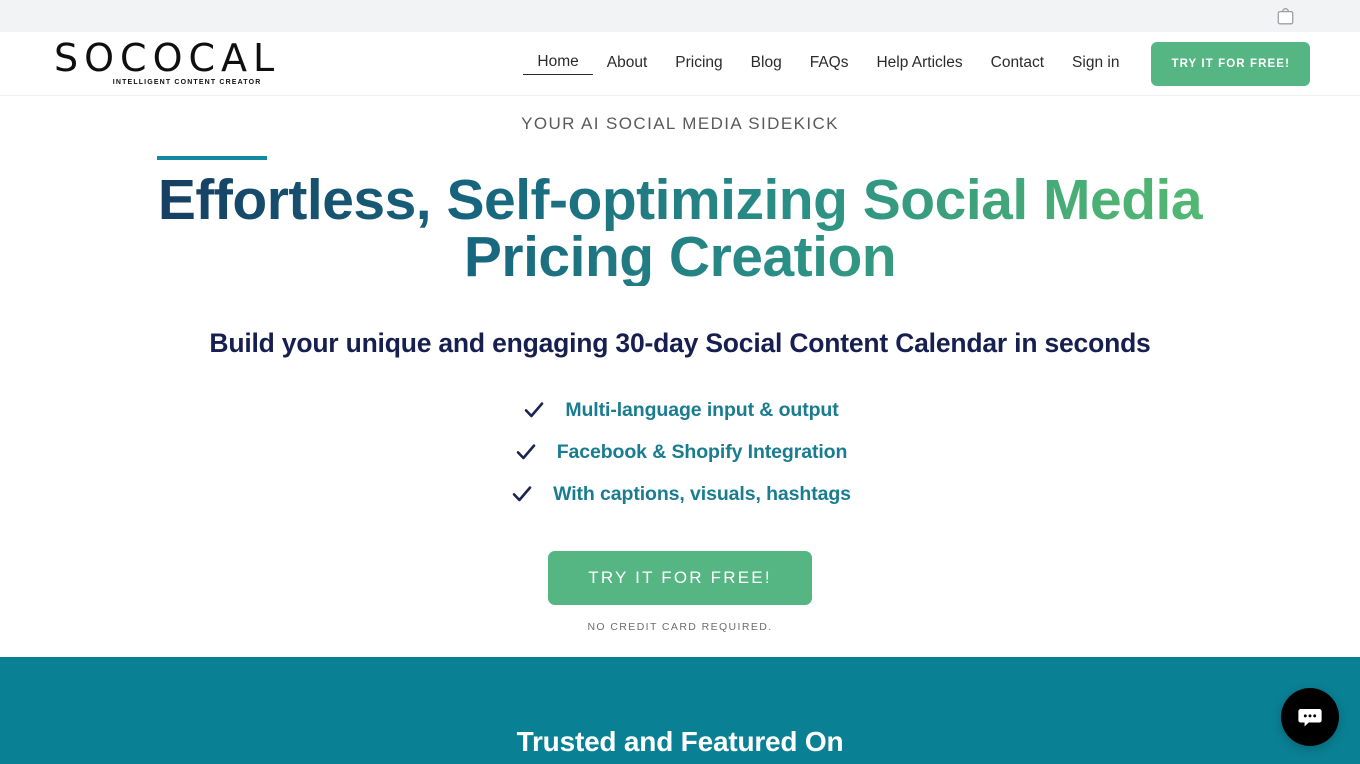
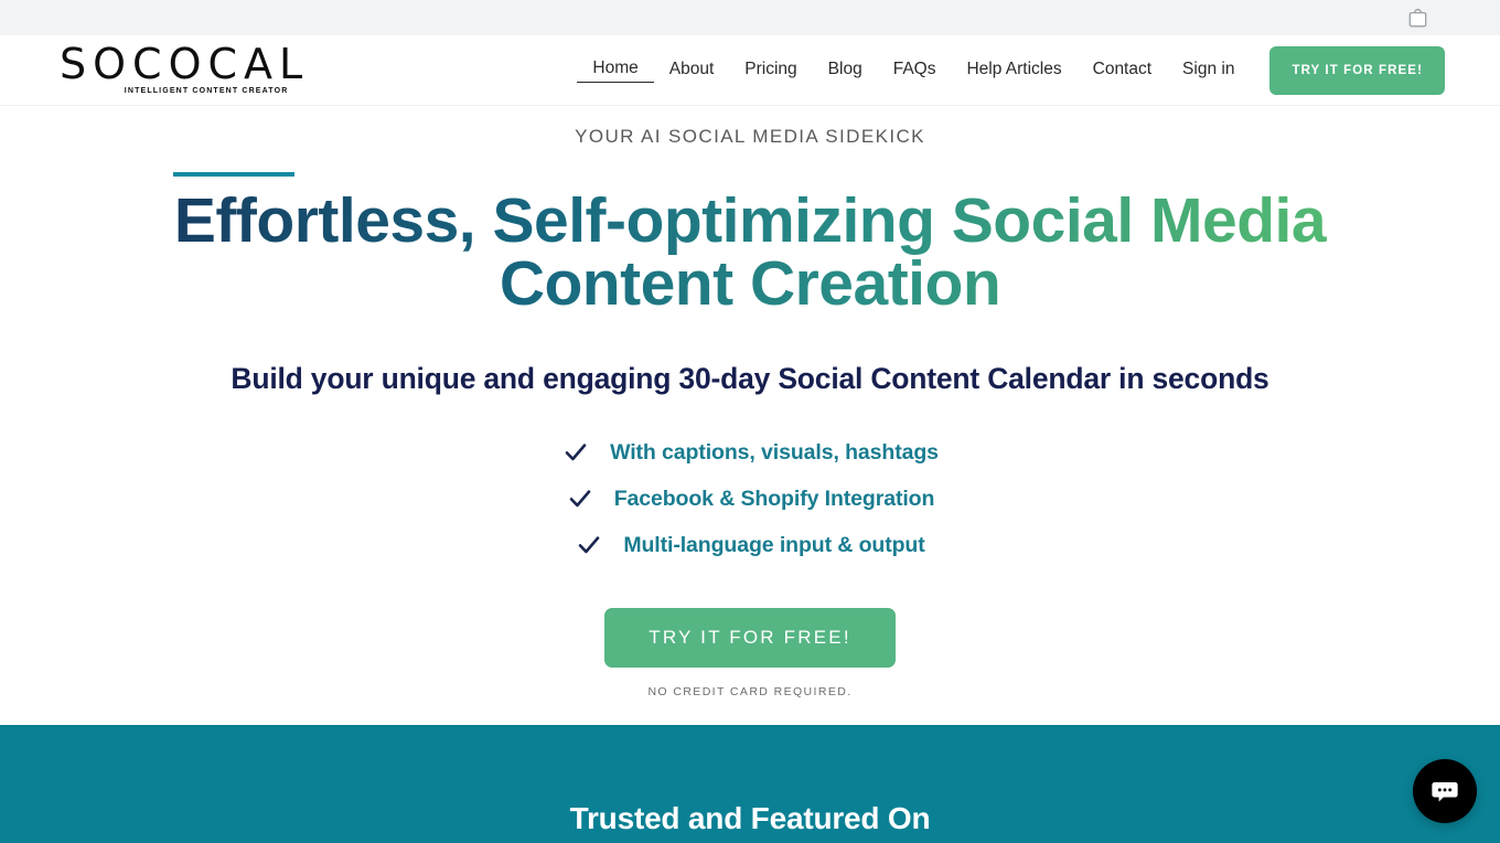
  SOCOCAL
  Home
  About
  Pricing
  Blog
  FAQs
  Help Articles
  Contact
  Sign in
  TRY IT FOR FREE!
  YOUR AI SOCIAL MEDIA SIDEKICK
- Effortless, Self-optimizing Social Media Pricing Creation
+ Effortless, Self-optimizing Social Media Content Creation
  Build your unique and engaging 30-day Social Content Calendar in seconds
- Multi-language input & output
+ With captions, visuals, hashtags
  Facebook & Shopify Integration
- With captions, visuals, hashtags
+ Multi-language input & output
  TRY IT FOR FREE!
  NO CREDIT CARD REQUIRED.
  Trusted and Featured On
